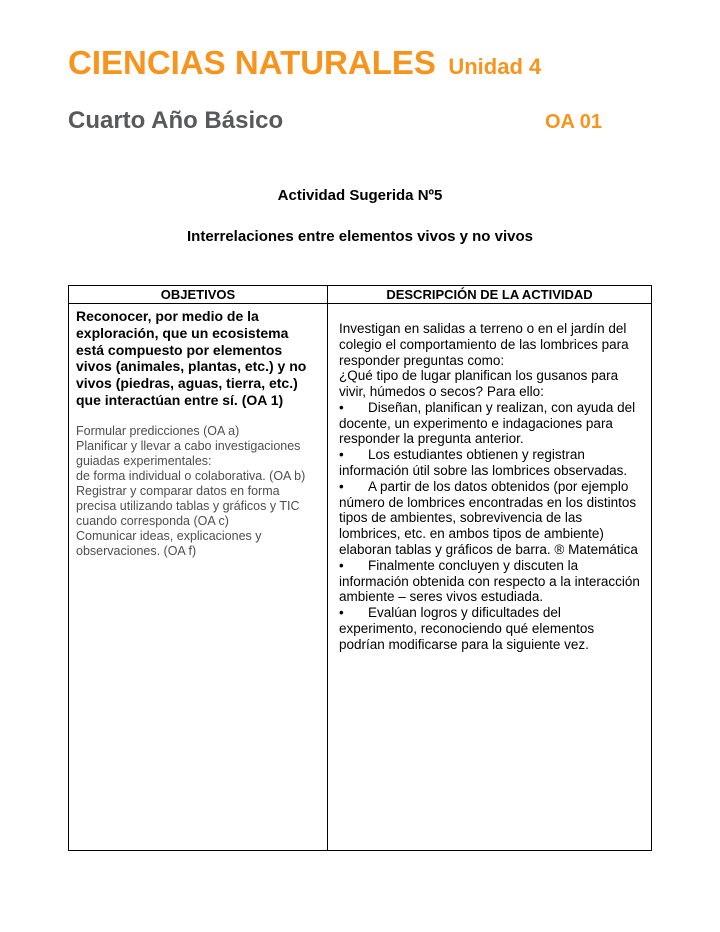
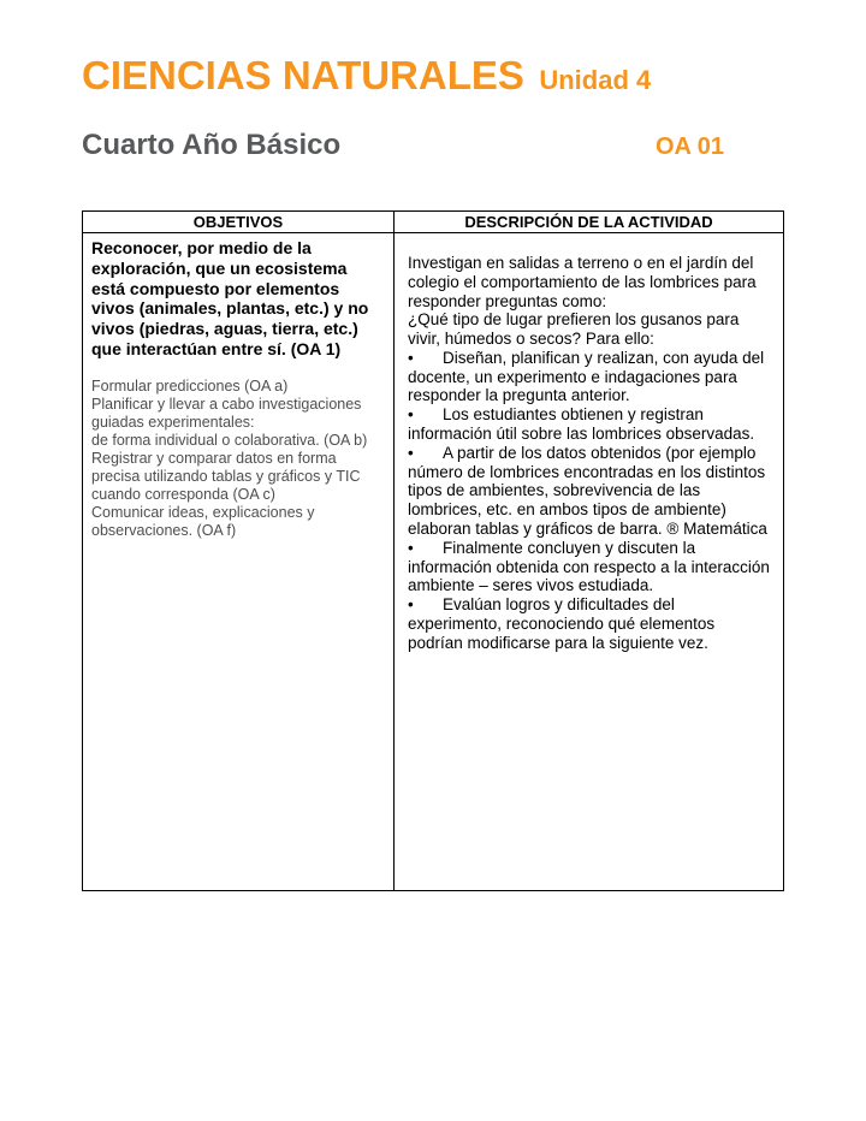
  CIENCIAS NATURALES Unidad 4
  Cuarto Año Básico
  OA 01
- Actividad Sugerida Nº5
- Interrelaciones entre elementos vivos y no vivos
  OBJETIVOS	DESCRIPCIÓN DE LA ACTIVIDAD
- Reconocer, por medio de la exploración, que un ecosistema está compuesto por elementos vivos (animales, plantas, etc.) y no vivos (piedras, aguas, tierra, etc.) que interactúan entre sí. (OA 1) Formular predicciones (OA a) Planificar y llevar a cabo investigaciones guiadas experimentales: de forma individual o colaborativa. (OA b) Registrar y comparar datos en forma precisa utilizando tablas y gráficos y TIC cuando corresponda (OA c) Comunicar ideas, explicaciones y observaciones. (OA f)	Investigan en salidas a terreno o en el jardín del colegio el comportamiento de las lombrices para responder preguntas como: ¿Qué tipo de lugar planifican los gusanos para vivir, húmedos o secos? Para ello: • Diseñan, planifican y realizan, con ayuda del docente, un experimento e indagaciones para responder la pregunta anterior. • Los estudiantes obtienen y registran información útil sobre las lombrices observadas. • A partir de los datos obtenidos (por ejemplo número de lombrices encontradas en los distintos tipos de ambientes, sobrevivencia de las lombrices, etc. en ambos tipos de ambiente) elaboran tablas y gráficos de barra. ® Matemática • Finalmente concluyen y discuten la información obtenida con respecto a la interacción ambiente – seres vivos estudiada. • Evalúan logros y dificultades del experimento, reconociendo qué elementos podrían modificarse para la siguiente vez.
+ Reconocer, por medio de la exploración, que un ecosistema está compuesto por elementos vivos (animales, plantas, etc.) y no vivos (piedras, aguas, tierra, etc.) que interactúan entre sí. (OA 1) Formular predicciones (OA a) Planificar y llevar a cabo investigaciones guiadas experimentales: de forma individual o colaborativa. (OA b) Registrar y comparar datos en forma precisa utilizando tablas y gráficos y TIC cuando corresponda (OA c) Comunicar ideas, explicaciones y observaciones. (OA f)	Investigan en salidas a terreno o en el jardín del colegio el comportamiento de las lombrices para responder preguntas como: ¿Qué tipo de lugar prefieren los gusanos para vivir, húmedos o secos? Para ello: • Diseñan, planifican y realizan, con ayuda del docente, un experimento e indagaciones para responder la pregunta anterior. • Los estudiantes obtienen y registran información útil sobre las lombrices observadas. • A partir de los datos obtenidos (por ejemplo número de lombrices encontradas en los distintos tipos de ambientes, sobrevivencia de las lombrices, etc. en ambos tipos de ambiente) elaboran tablas y gráficos de barra. ® Matemática • Finalmente concluyen y discuten la información obtenida con respecto a la interacción ambiente – seres vivos estudiada. • Evalúan logros y dificultades del experimento, reconociendo qué elementos podrían modificarse para la siguiente vez.
